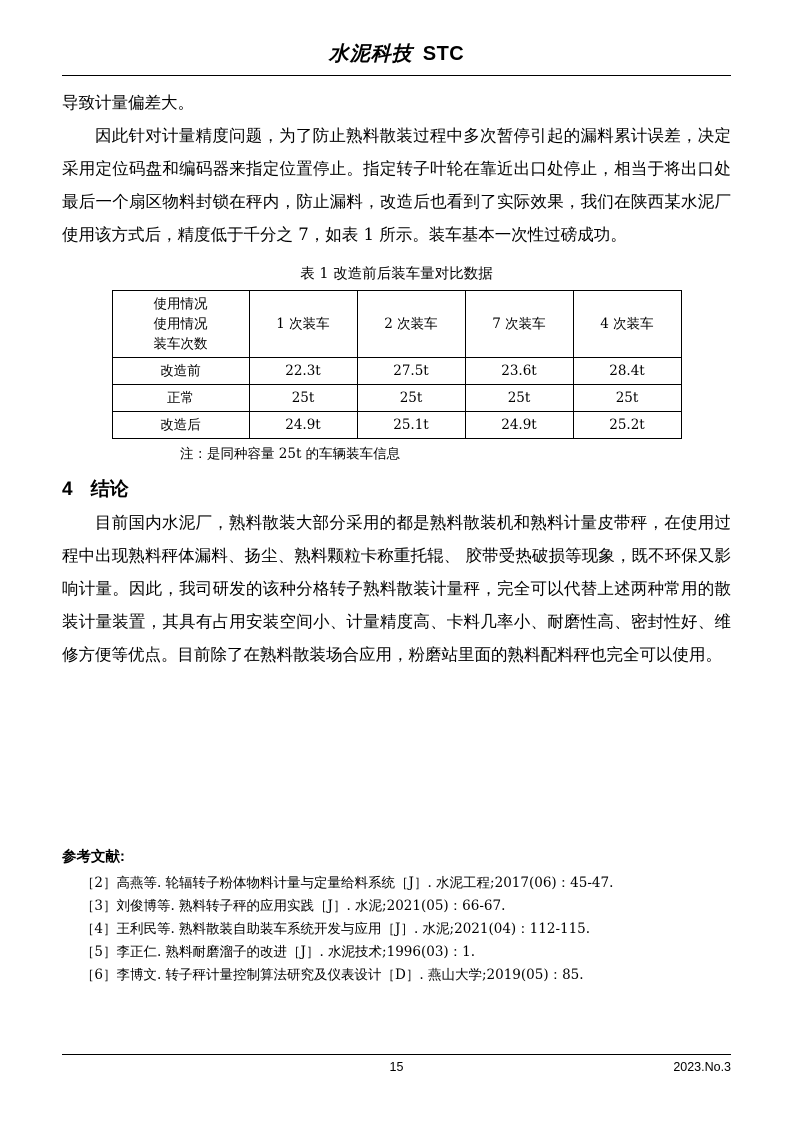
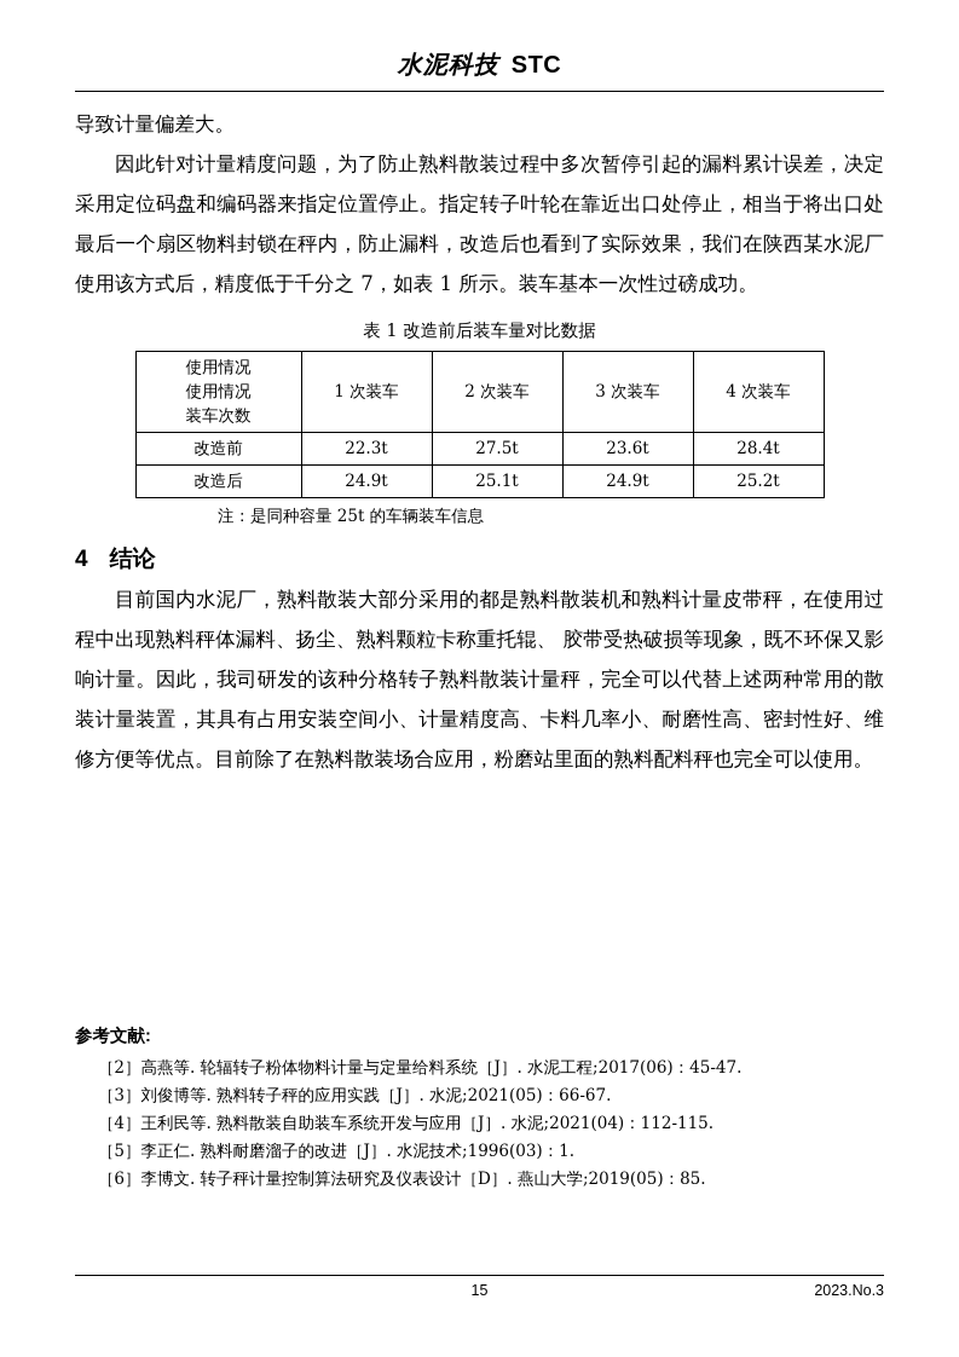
  水泥科技 STC
  导致计量偏差大。
  因此针对计量精度问题，为了防止熟料散装过程中多次暂停引起的漏料累计误差，决定采用定位码盘和编码器来指定位置停止。指定转子叶轮在靠近出口处停止，相当于将出口处最后一个扇区物料封锁在秤内，防止漏料，改造后也看到了实际效果，我们在陕西某水泥厂使用该方式后，精度低于千分之 7，如表 1 所示。装车基本一次性过磅成功。
  表 1 改造前后装车量对比数据
- 使用情况 使用情况 装车次数	1 次装车	2 次装车	7 次装车	4 次装车
+ 使用情况 使用情况 装车次数	1 次装车	2 次装车	3 次装车	4 次装车
  改造前	22.3t	27.5t	23.6t	28.4t
- 正常	25t	25t	25t	25t
  改造后	24.9t	25.1t	24.9t	25.2t
  注：是同种容量 25t 的车辆装车信息
  4 结论
  目前国内水泥厂，熟料散装大部分采用的都是熟料散装机和熟料计量皮带秤，在使用过程中出现熟料秤体漏料、扬尘、熟料颗粒卡称重托辊、 胶带受热破损等现象，既不环保又影响计量。因此，我司研发的该种分格转子熟料散装计量秤，完全可以代替上述两种常用的散装计量装置，其具有占用安装空间小、计量精度高、卡料几率小、耐磨性高、密封性好、维修方便等优点。目前除了在熟料散装场合应用，粉磨站里面的熟料配料秤也完全可以使用。
  参考文献:
  ［2］高燕等. 轮辐转子粉体物料计量与定量给料系统［J］. 水泥工程;2017(06)：45-47.
  ［3］刘俊博等. 熟料转子秤的应用实践［J］. 水泥;2021(05)：66-67.
  ［4］王利民等. 熟料散装自助装车系统开发与应用［J］. 水泥;2021(04)：112-115.
  ［5］李正仁. 熟料耐磨溜子的改进［J］. 水泥技术;1996(03)：1.
  ［6］李博文. 转子秤计量控制算法研究及仪表设计［D］. 燕山大学;2019(05)：85.
  15
  2023.No.3
